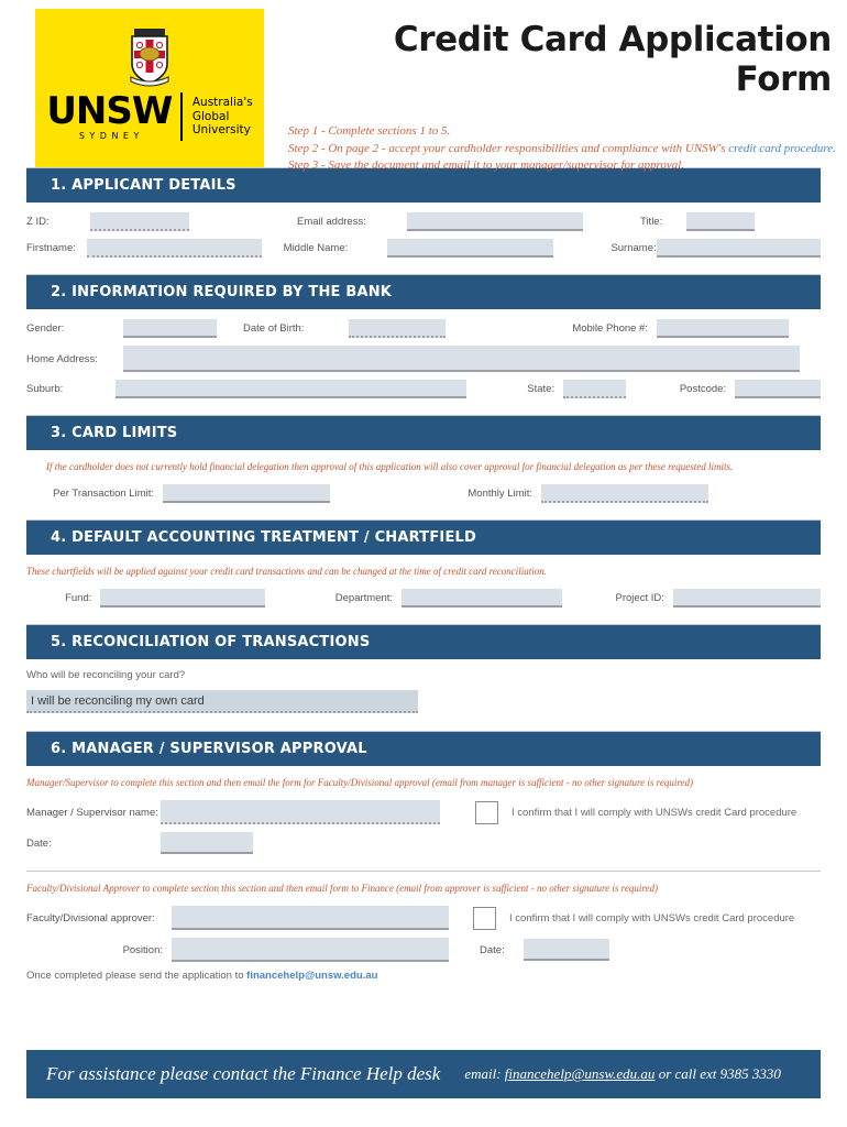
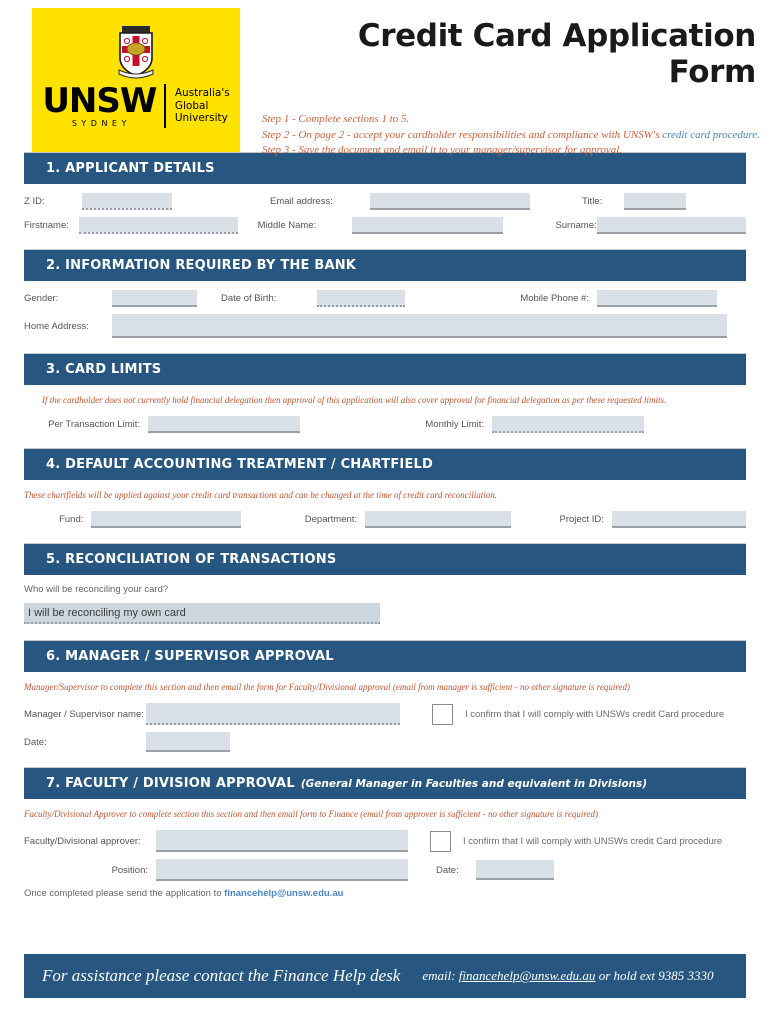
  UNSW
  SYDNEY
  Australia's
  Global
  University
  Credit Card Application Form
  Step 1 - Complete sections 1 to 5.
  Step 2 - On page 2 - accept your cardholder responsibilities and compliance with UNSW's credit card procedure.
  Step 3 - Save the document and email it to your manager/supervisor for approval.
  1. APPLICANT DETAILS
  Z ID:
  Email address:
  Title:
  Firstname:
  Middle Name:
  Surname:
  2. INFORMATION REQUIRED BY THE BANK
  Gender:
  Date of Birth:
  Mobile Phone #:
  Home Address:
- Suburb:
- State:
- Postcode:
  3. CARD LIMITS
  If the cardholder does not currently hold financial delegation then approval of this application will also cover approval for financial delegation as per these requested limits.
  Per Transaction Limit:
  Monthly Limit:
  4. DEFAULT ACCOUNTING TREATMENT / CHARTFIELD
  These chartfields will be applied against your credit card transactions and can be changed at the time of credit card reconciliation.
  Fund:
  Department:
  Project ID:
  5. RECONCILIATION OF TRANSACTIONS
  Who will be reconciling your card?
  I will be reconciling my own card
  6. MANAGER / SUPERVISOR APPROVAL
  Manager/Supervisor to complete this section and then email the form for Faculty/Divisional approval (email from manager is sufficient - no other signature is required)
  Manager / Supervisor name:
  I confirm that I will comply with UNSWs credit Card procedure
  Date:
+ 7. FACULTY / DIVISION APPROVAL
+ (General Manager in Faculties and equivalent in Divisions)
  Faculty/Divisional Approver to complete section this section and then email form to Finance (email from approver is sufficient - no other signature is required)
  Faculty/Divisional approver:
  I confirm that I will comply with UNSWs credit Card procedure
  Position:
  Date:
  Once completed please send the application to financehelp@unsw.edu.au
  For assistance please contact the Finance Help desk
- email: financehelp@unsw.edu.au or call ext 9385 3330
+ email: financehelp@unsw.edu.au or hold ext 9385 3330
